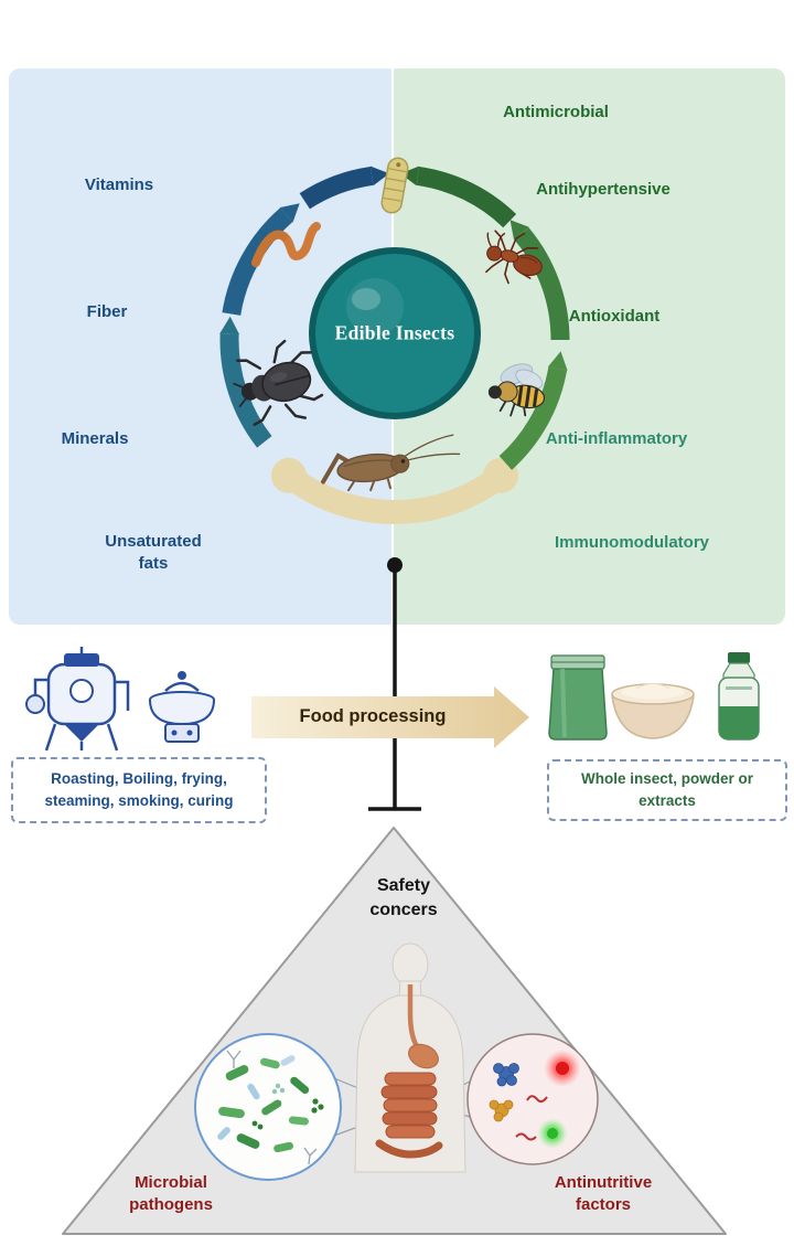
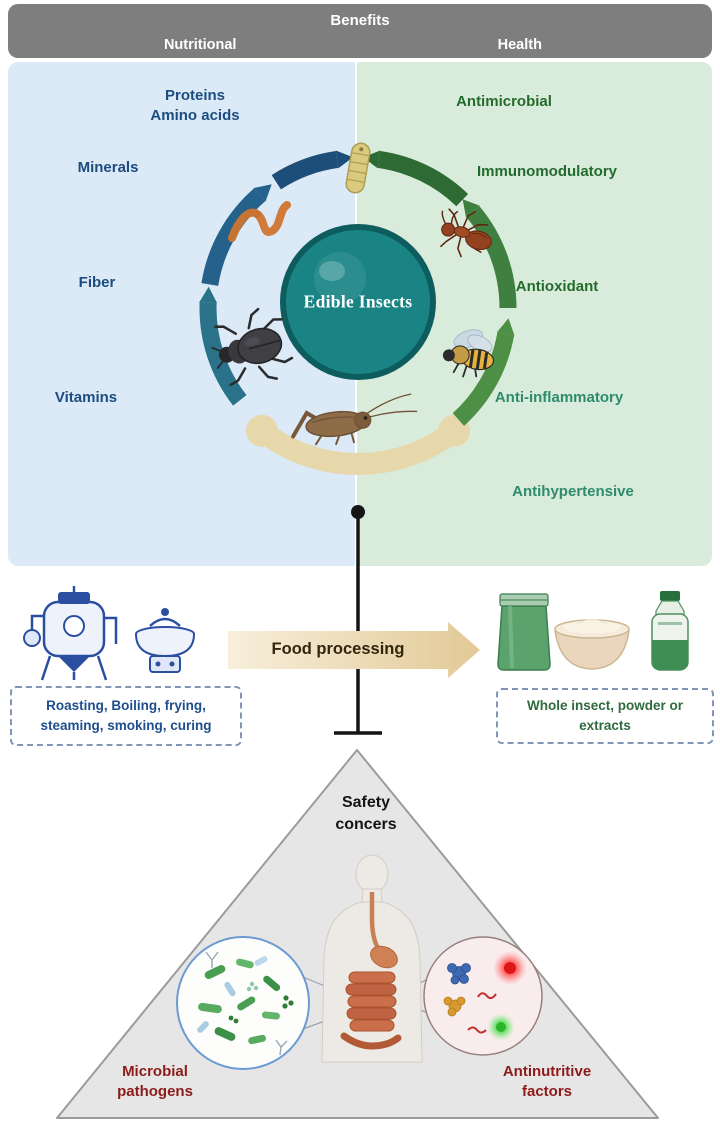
+ Benefits
+ Nutritional
+ Health
  Edible Insects
+ Proteins
+ Amino acids
- Vitamins
+ Minerals
  Fiber
- Minerals
+ Vitamins
- Unsaturated
- fats
  Antimicrobial
- Antihypertensive
+ Immunomodulatory
  Antioxidant
  Anti-inflammatory
- Immunomodulatory
+ Antihypertensive
  Food processing
  Roasting, Boiling, frying,
  steaming, smoking, curing
  Whole insect, powder or
  extracts
  Safety
  concers
  Microbial
  pathogens
  Antinutritive
  factors
